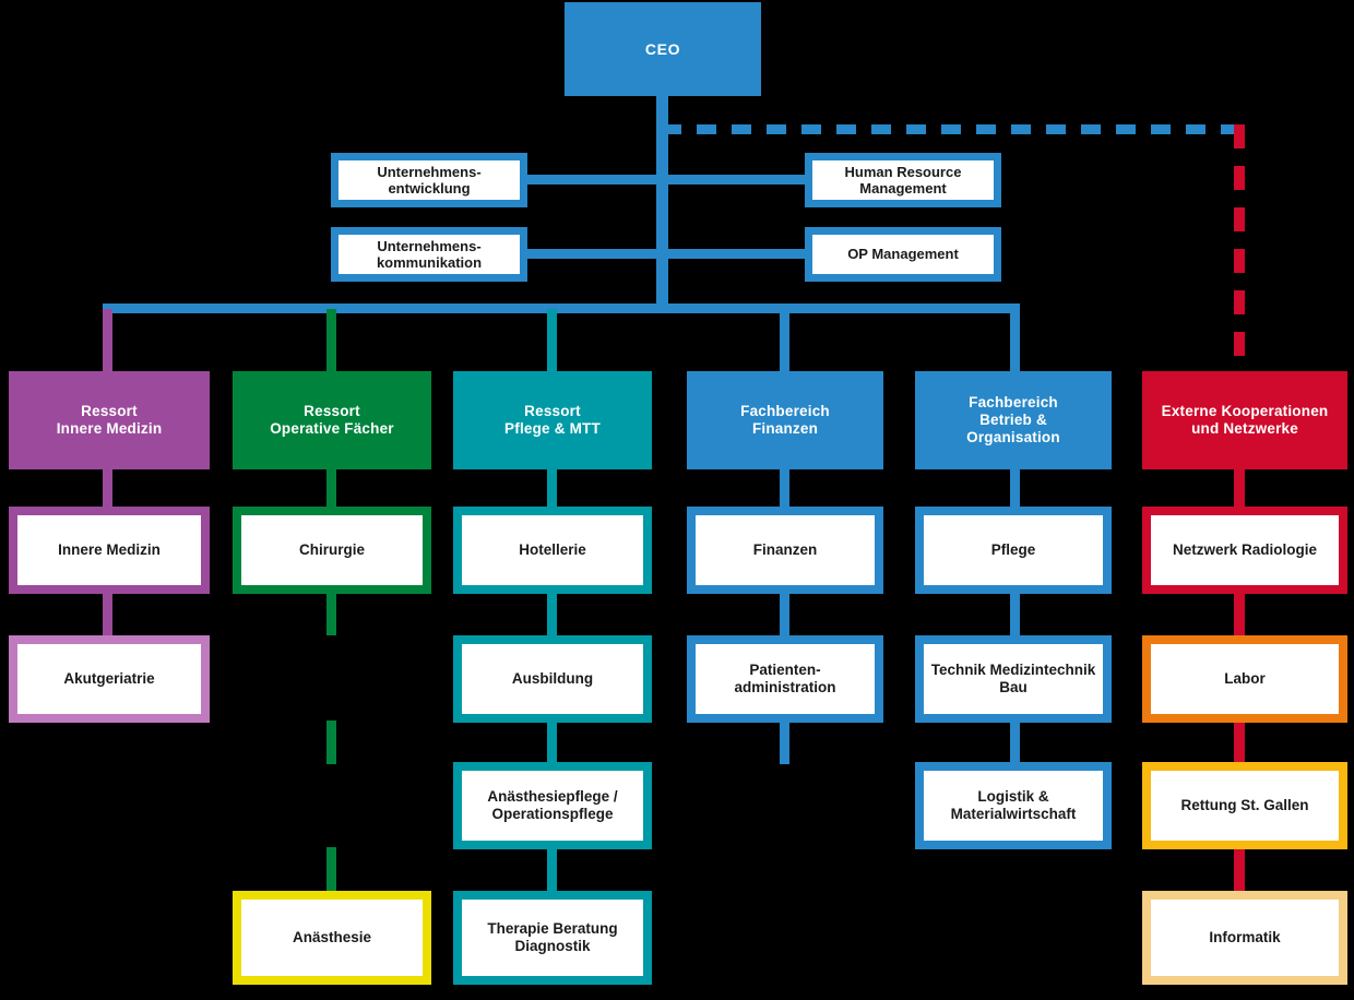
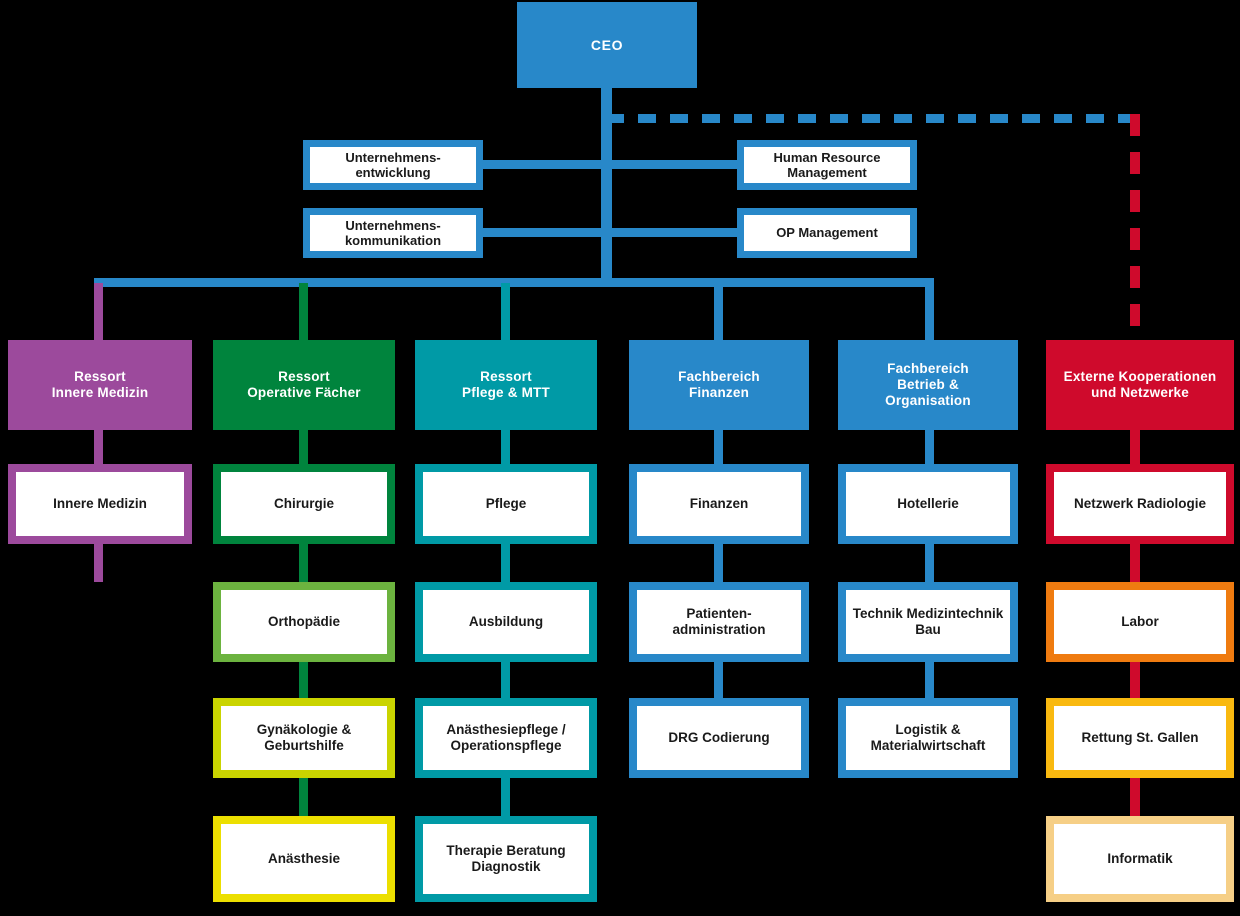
  CEO
  Unternehmens-
  entwicklung
  Human Resource
  Management
  Unternehmens-
  kommunikation
  OP Management
  Ressort
  Innere Medizin
  Ressort
  Operative Fächer
  Ressort
  Pflege & MTT
  Fachbereich
  Finanzen
  Fachbereich
  Betrieb &
  Organisation
  Externe Kooperationen
  und Netzwerke
  Innere Medizin
- Akutgeriatrie
  Chirurgie
+ Orthopädie
+ Gynäkologie &
+ Geburtshilfe
  Anästhesie
- Hotellerie
+ Pflege
  Ausbildung
  Anästhesiepflege /
  Operationspflege
  Therapie Beratung
  Diagnostik
  Finanzen
  Patienten-
  administration
+ DRG Codierung
- Pflege
+ Hotellerie
  Technik Medizintechnik
  Bau
  Logistik &
  Materialwirtschaft
  Netzwerk Radiologie
  Labor
  Rettung St. Gallen
  Informatik
